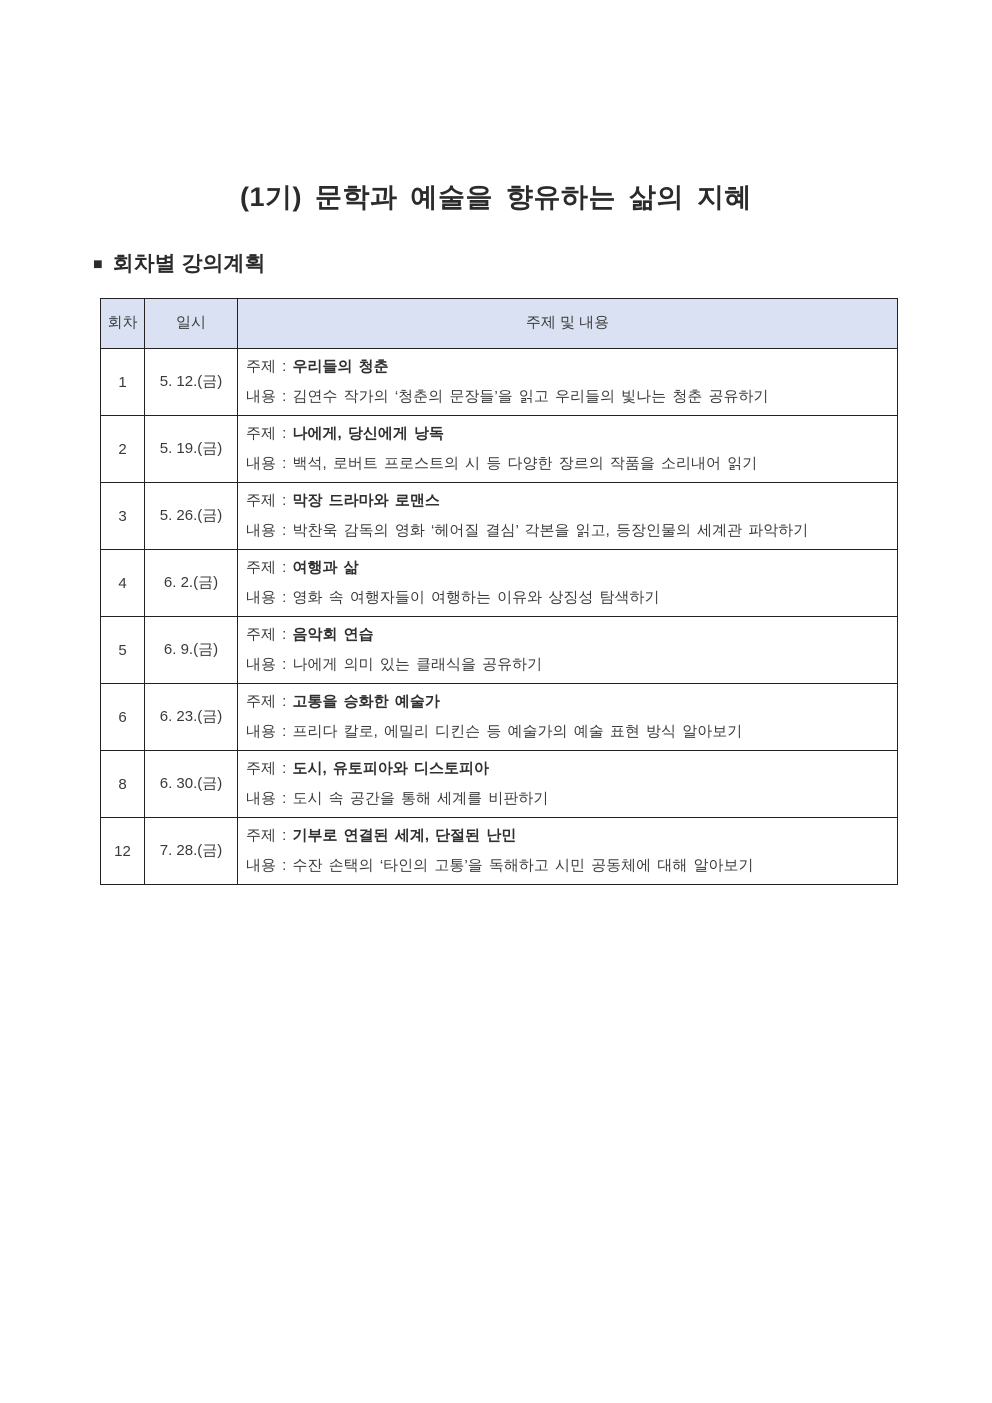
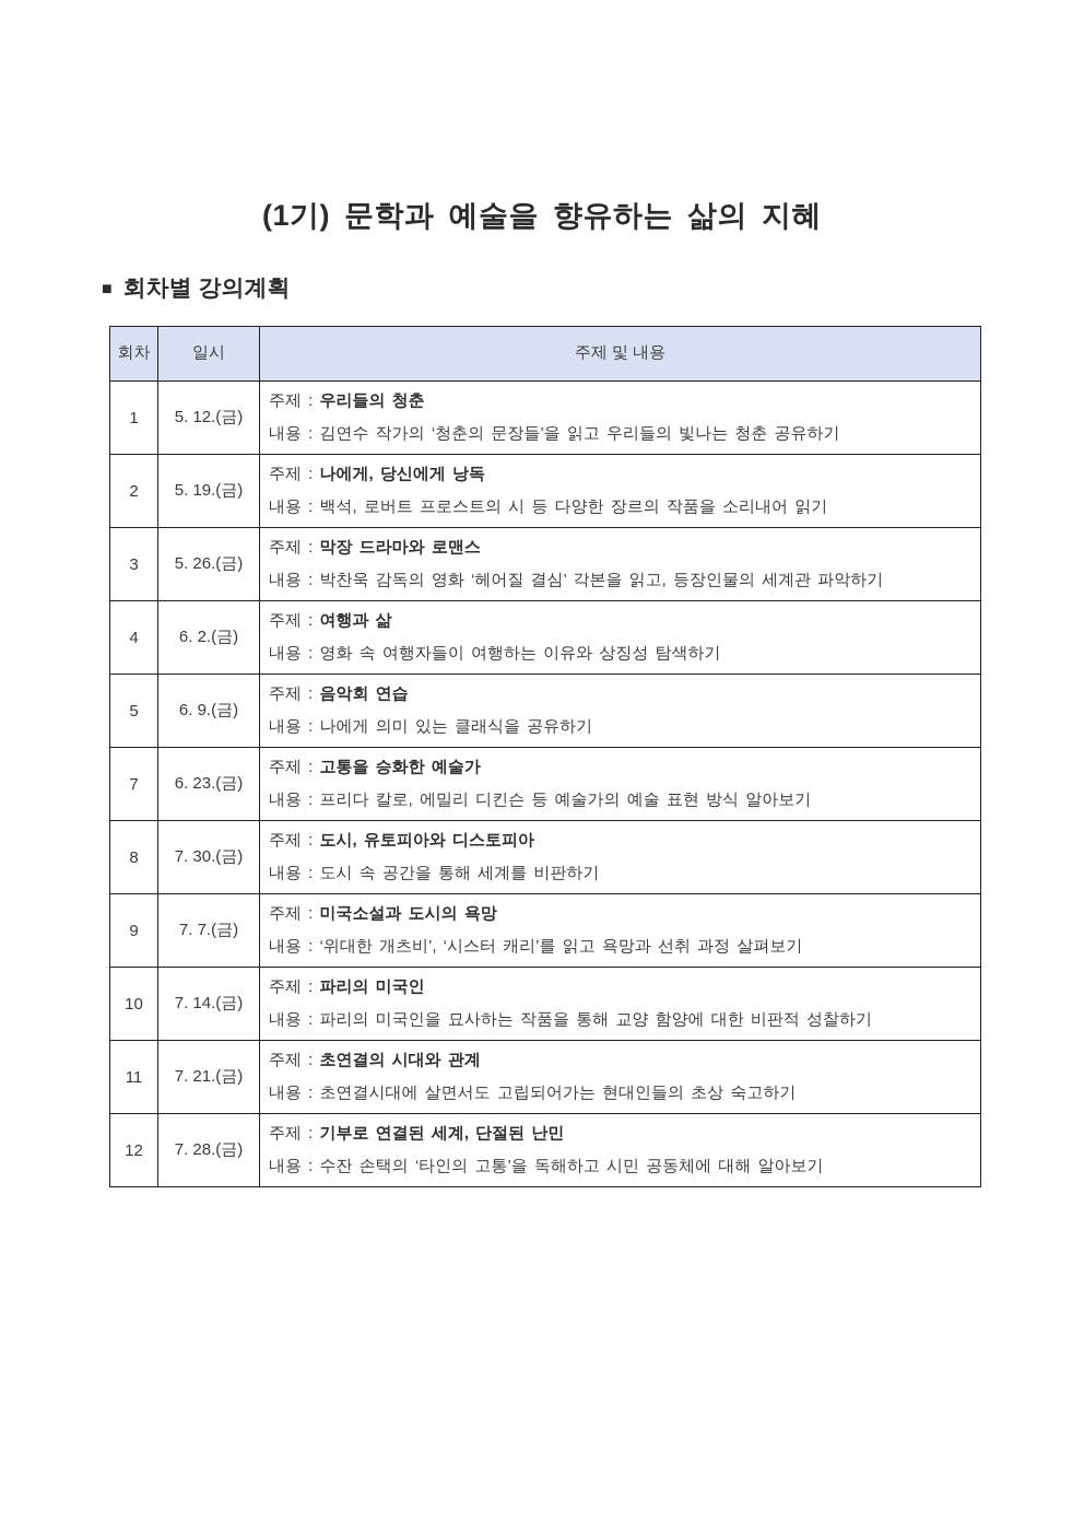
  (1기) 문학과 예술을 향유하는 삶의 지혜
  ■
  회차별 강의계획
  회차	일시	주제 및 내용
  1	5. 12.(금)	주제 : 우리들의 청춘 내용 : 김연수 작가의 ‘청춘의 문장들’을 읽고 우리들의 빛나는 청춘 공유하기
  2	5. 19.(금)	주제 : 나에게, 당신에게 낭독 내용 : 백석, 로버트 프로스트의 시 등 다양한 장르의 작품을 소리내어 읽기
  3	5. 26.(금)	주제 : 막장 드라마와 로맨스 내용 : 박찬욱 감독의 영화 ‘헤어질 결심’ 각본을 읽고, 등장인물의 세계관 파악하기
  4	6. 2.(금)	주제 : 여행과 삶 내용 : 영화 속 여행자들이 여행하는 이유와 상징성 탐색하기
  5	6. 9.(금)	주제 : 음악회 연습 내용 : 나에게 의미 있는 클래식을 공유하기
- 6	6. 23.(금)	주제 : 고통을 승화한 예술가 내용 : 프리다 칼로, 에밀리 디킨슨 등 예술가의 예술 표현 방식 알아보기
+ 7	6. 23.(금)	주제 : 고통을 승화한 예술가 내용 : 프리다 칼로, 에밀리 디킨슨 등 예술가의 예술 표현 방식 알아보기
- 8	6. 30.(금)	주제 : 도시, 유토피아와 디스토피아 내용 : 도시 속 공간을 통해 세계를 비판하기
+ 8	7. 30.(금)	주제 : 도시, 유토피아와 디스토피아 내용 : 도시 속 공간을 통해 세계를 비판하기
+ 9	7. 7.(금)	주제 : 미국소설과 도시의 욕망 내용 : ‘위대한 개츠비’, ‘시스터 캐리’를 읽고 욕망과 선취 과정 살펴보기
+ 10	7. 14.(금)	주제 : 파리의 미국인 내용 : 파리의 미국인을 묘사하는 작품을 통해 교양 함양에 대한 비판적 성찰하기
+ 11	7. 21.(금)	주제 : 초연결의 시대와 관계 내용 : 초연결시대에 살면서도 고립되어가는 현대인들의 초상 숙고하기
  12	7. 28.(금)	주제 : 기부로 연결된 세계, 단절된 난민 내용 : 수잔 손택의 ‘타인의 고통’을 독해하고 시민 공동체에 대해 알아보기
